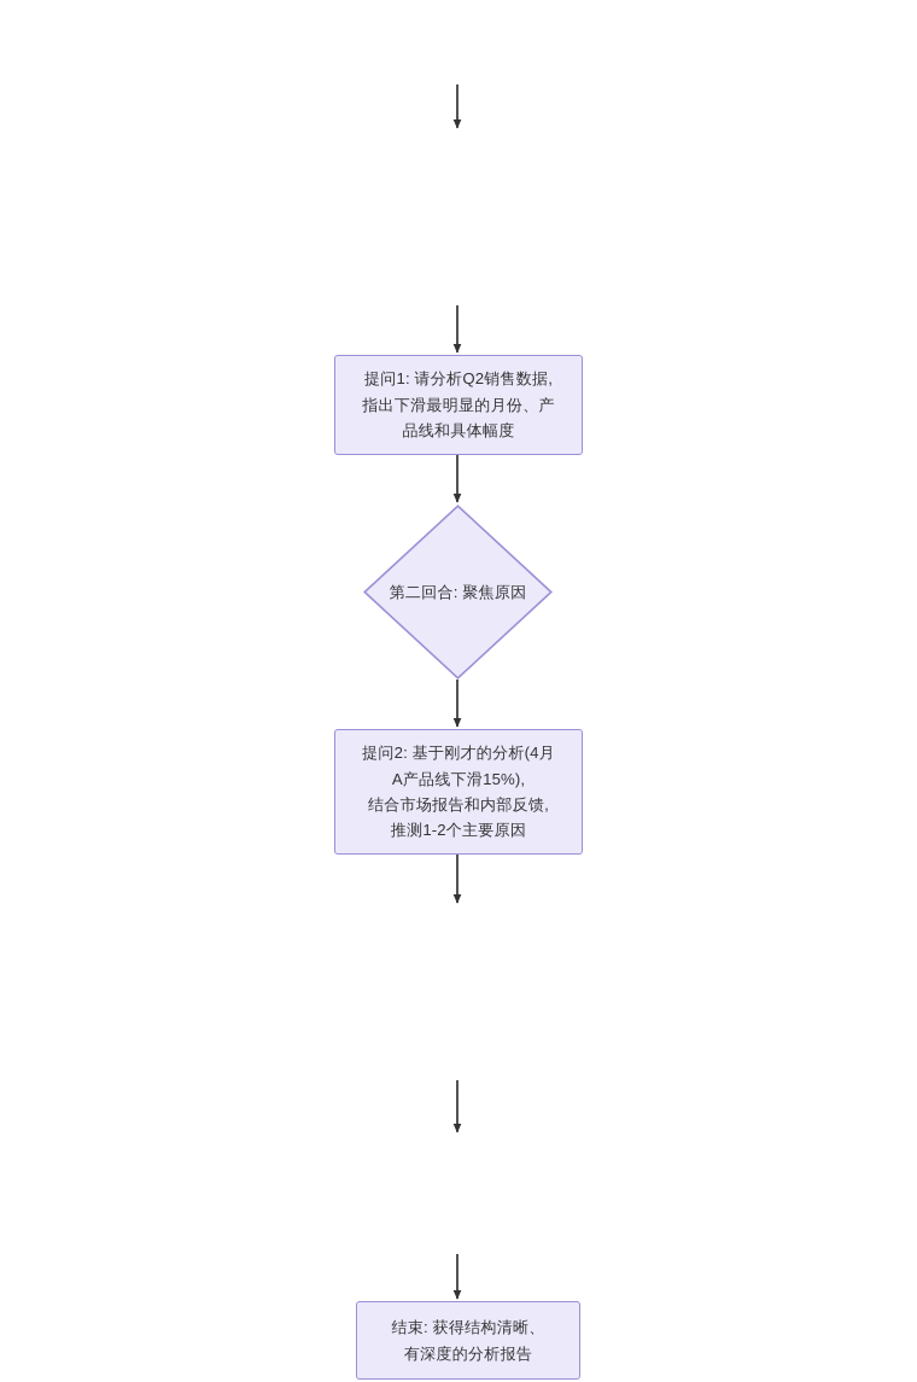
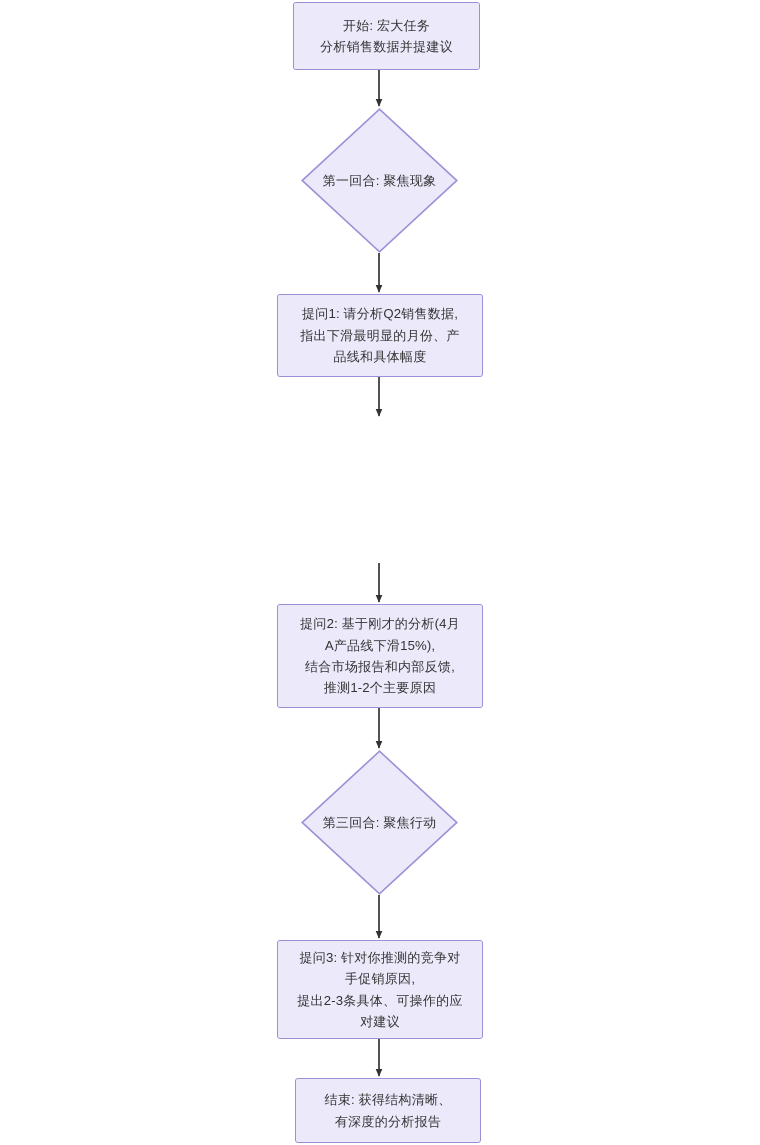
+ 开始: 宏大任务
+ 分析销售数据并提建议
+ 第一回合: 聚焦现象
  提问1: 请分析Q2销售数据,
  指出下滑最明显的月份、产
  品线和具体幅度
- 第二回合: 聚焦原因
  提问2: 基于刚才的分析(4月
  A产品线下滑15%),
  结合市场报告和内部反馈,
  推测1-2个主要原因
+ 第三回合: 聚焦行动
+ 提问3: 针对你推测的竞争对
+ 手促销原因,
+ 提出2-3条具体、可操作的应
+ 对建议
  结束: 获得结构清晰、
  有深度的分析报告
